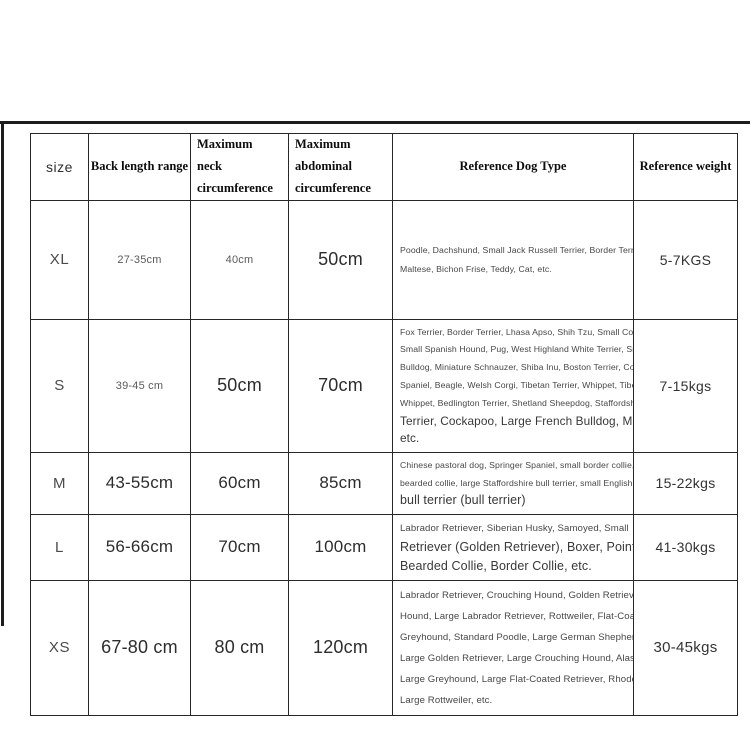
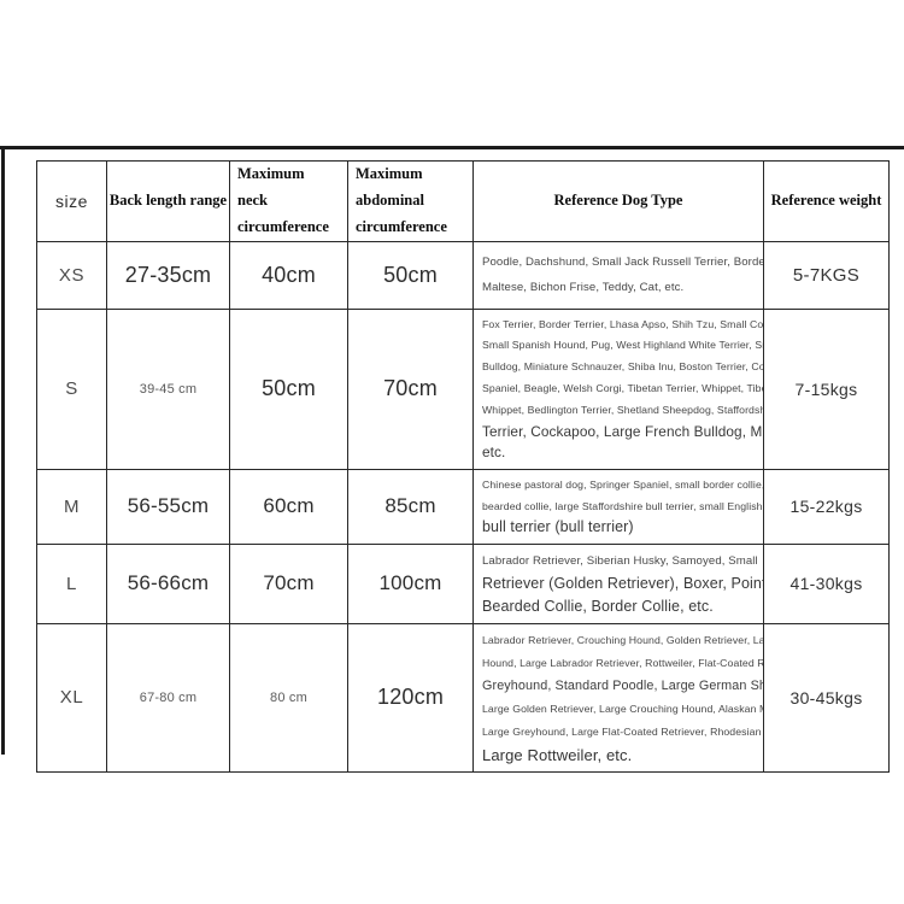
  size	Back length range	Maximum neck circumference	Maximum abdominal circumference	Reference Dog Type	Reference weight
- XL	27-35cm	40cm	50cm	Poodle, Dachshund, Small Jack Russell Terrier, Border TerrMaltese, Bichon Frise, Teddy, Cat, etc.	5-7KGS
+ XS	27-35cm	40cm	50cm	Poodle, Dachshund, Small Jack Russell Terrier, BordeMaltese, Bichon Frise, Teddy, Cat, etc.	5-7KGS
  S	39-45 cm	50cm	70cm	Fox Terrier, Border Terrier, Lhasa Apso, Shih Tzu, Small CoSmall Spanish Hound, Pug, West Highland White Terrier, SBulldog, Miniature Schnauzer, Shiba Inu, Boston Terrier, CoSpaniel, Beagle, Welsh Corgi, Tibetan Terrier, Whippet, TibWhippet, Bedlington Terrier, Shetland Sheepdog, StaffordshTerrier, Cockapoo, Large French Bulldog, Metc.	7-15kgs
- M	43-55cm	60cm	85cm	Chinese pastoral dog, Springer Spaniel, small border colliebearded collie, large Staffordshire bull terrier, small Englishbull terrier (bull terrier)	15-22kgs
+ M	56-55cm	60cm	85cm	Chinese pastoral dog, Springer Spaniel, small border colliebearded collie, large Staffordshire bull terrier, small Englishbull terrier (bull terrier)	15-22kgs
  L	56-66cm	70cm	100cm	Labrador Retriever, Siberian Husky, Samoyed, SmallRetriever (Golden Retriever), Boxer, PoinBearded Collie, Border Collie, etc.	41-30kgs
- XS	67-80 cm	80 cm	120cm	Labrador Retriever, Crouching Hound, Golden RetrievHound, Large Labrador Retriever, Rottweiler, Flat-CoaGreyhound, Standard Poodle, Large German ShepheLarge Golden Retriever, Large Crouching Hound, AlasLarge Greyhound, Large Flat-Coated Retriever, RhodLarge Rottweiler, etc.	30-45kgs
+ XL	67-80 cm	80 cm	120cm	Labrador Retriever, Crouching Hound, Golden Retriever, LaHound, Large Labrador Retriever, Rottweiler, Flat-Coated RGreyhound, Standard Poodle, Large German ShLarge Golden Retriever, Large Crouching Hound, AlaskanLarge Greyhound, Large Flat-Coated Retriever, RhodesianLarge Rottweiler, etc.	30-45kgs
